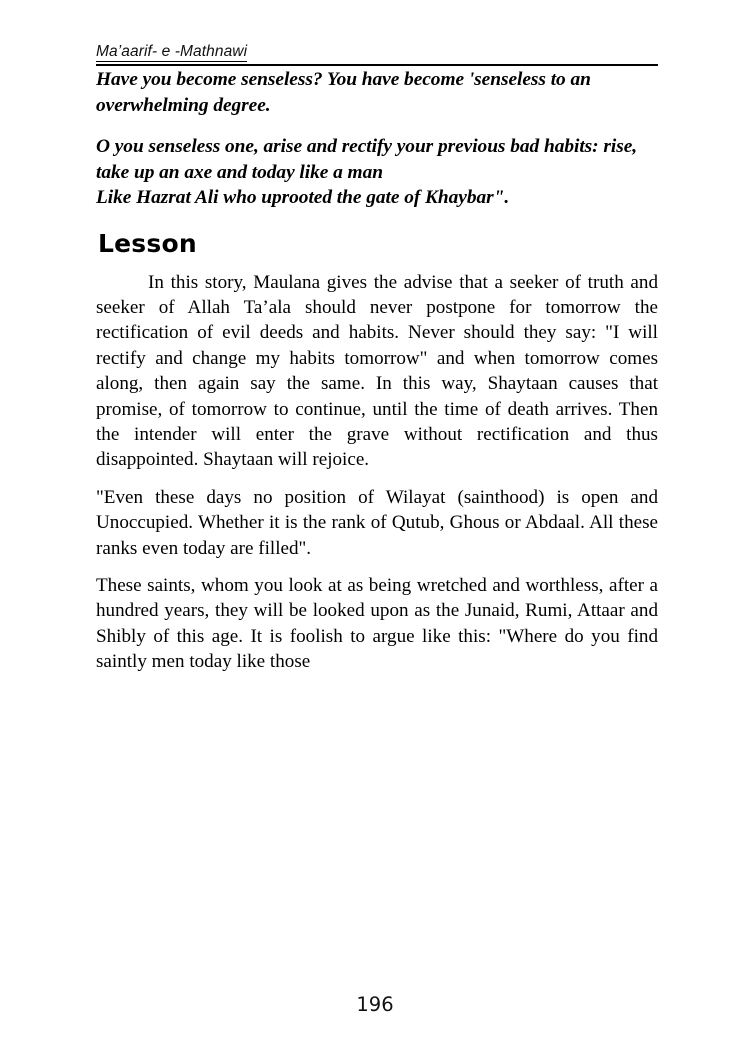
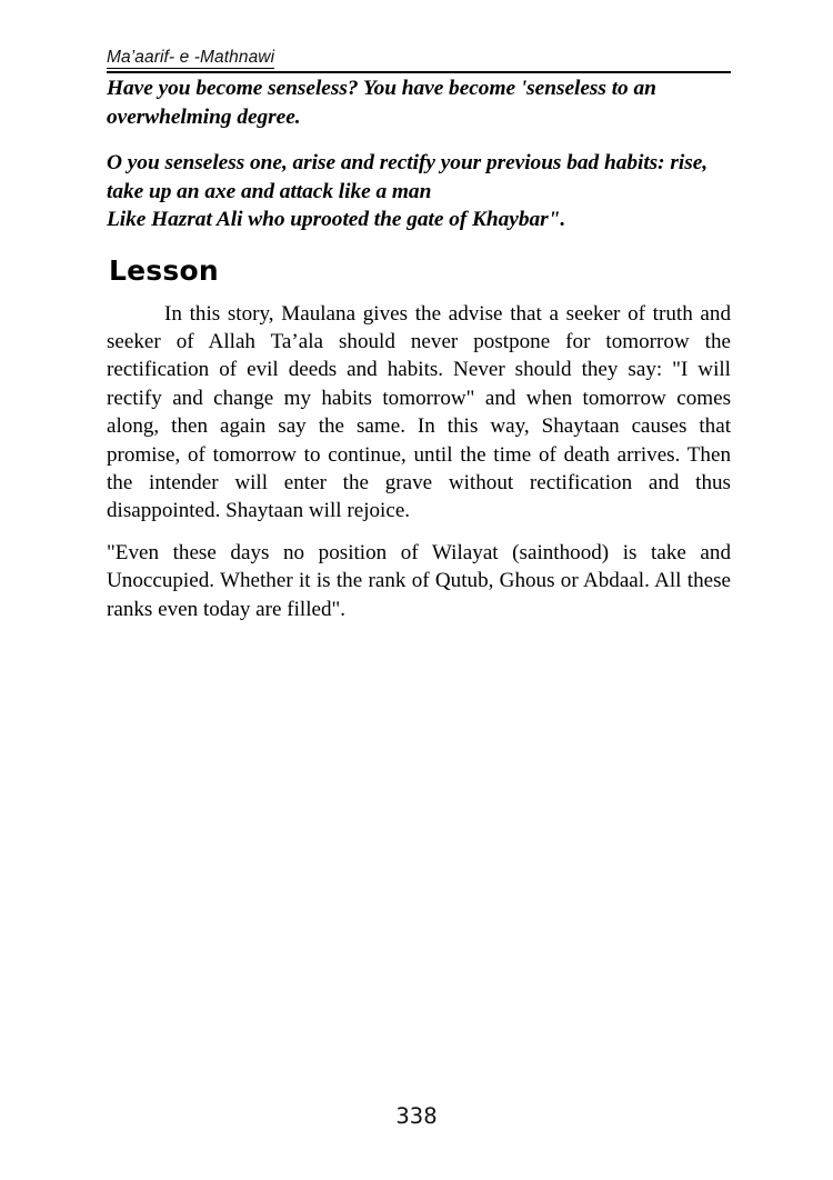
  Ma’aarif- e -Mathnawi
  Have you become senseless? You have become 'senseless to an overwhelming degree.
- O you senseless one, arise and rectify your previous bad habits: rise, take up an axe and today like a man
+ O you senseless one, arise and rectify your previous bad habits: rise, take up an axe and attack like a man
  Like Hazrat Ali who uprooted the gate of Khaybar".
  Lesson
  In this story, Maulana gives the advise that a seeker of truth and seeker of Allah Ta’ala should never postpone for tomorrow the rectification of evil deeds and habits. Never should they say: "I will rectify and change my habits tomorrow" and when tomorrow comes along, then again say the same. In this way, Shaytaan causes that promise, of tomorrow to continue, until the time of death arrives. Then the intender will enter the grave without rectification and thus disappointed. Shaytaan will rejoice.
- "Even these days no position of Wilayat (sainthood) is open and Unoccupied. Whether it is the rank of Qutub, Ghous or Abdaal. All these ranks even today are filled".
+ "Even these days no position of Wilayat (sainthood) is take and Unoccupied. Whether it is the rank of Qutub, Ghous or Abdaal. All these ranks even today are filled".
- These saints, whom you look at as being wretched and worthless, after a hundred years, they will be looked upon as the Junaid, Rumi, Attaar and Shibly of this age. It is foolish to argue like this: "Where do you find saintly men today like those
- 196
+ 338
